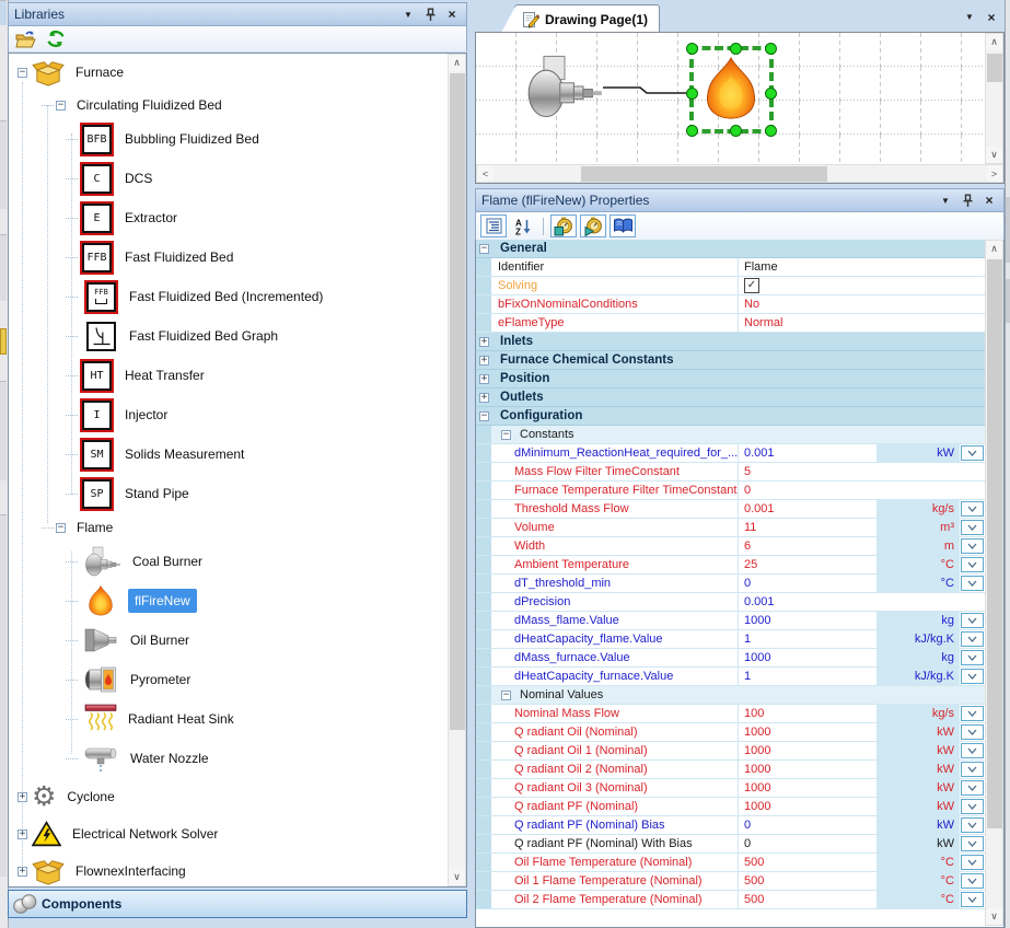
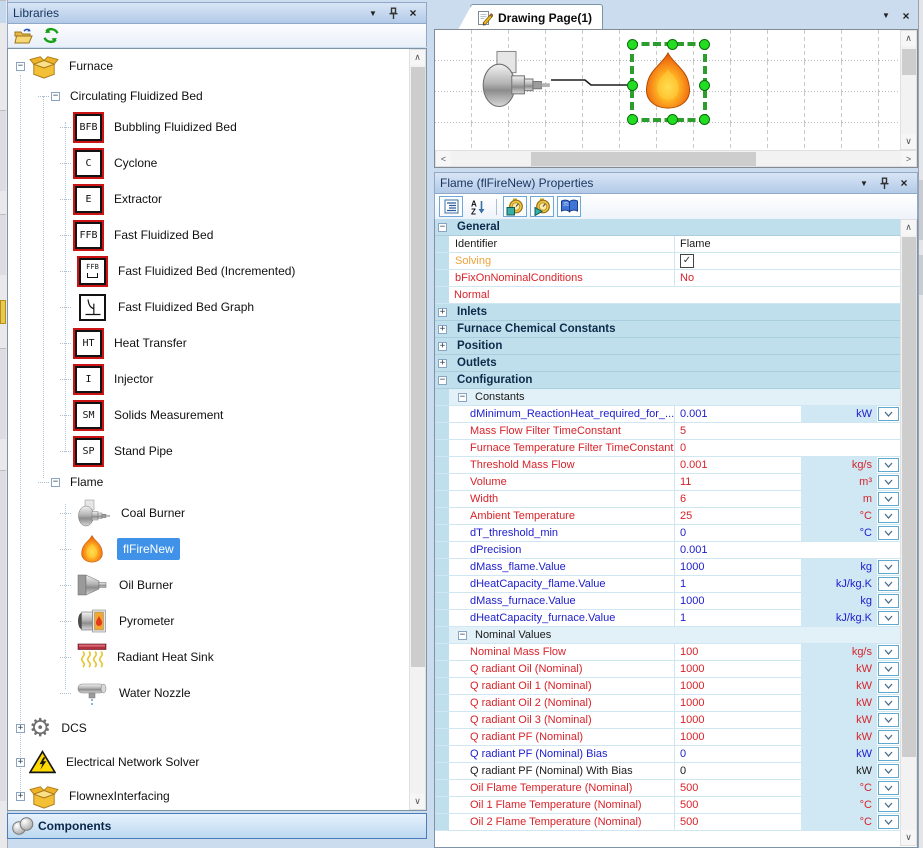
  Libraries
  ▼
  ×
  −
  Furnace
  −
  Circulating Fluidized Bed
  BFB
  Bubbling Fluidized Bed
  C
- DCS
+ Cyclone
  E
  Extractor
  FFB
  Fast Fluidized Bed
  FFB
  Fast Fluidized Bed (Incremented)
  Fast Fluidized Bed Graph
  HT
  Heat Transfer
  I
  Injector
  SM
  Solids Measurement
  SP
  Stand Pipe
  −
  Flame
  Coal Burner
  flFireNew
  Oil Burner
  Pyrometer
  Radiant Heat Sink
  Water Nozzle
  +
  ⚙
- Cyclone
+ DCS
  +
  Electrical Network Solver
  +
  FlownexInterfacing
  ∧
  ∨
  Components
  Drawing Page(1)
  ▼
  ×
  ∧
  ∨
  <
  >
  Flame (flFireNew) Properties
  ▼
  ×
  A
  Z
  −
  General
  Identifier
  Flame
  Solving
  ✓
  bFixOnNominalConditions
  No
- eFlameType
  Normal
  +
  Inlets
  +
  Furnace Chemical Constants
  +
  Position
  +
  Outlets
  −
  Configuration
  −
  Constants
  dMinimum_ReactionHeat_required_for_...
  0.001
  kW
  Mass Flow Filter TimeConstant
  5
  Furnace Temperature Filter TimeConstant
  0
  Threshold Mass Flow
  0.001
  kg/s
  Volume
  11
  m³
  Width
  6
  m
  Ambient Temperature
  25
  °C
  dT_threshold_min
  0
  °C
  dPrecision
  0.001
  dMass_flame.Value
  1000
  kg
  dHeatCapacity_flame.Value
  1
  kJ/kg.K
  dMass_furnace.Value
  1000
  kg
  dHeatCapacity_furnace.Value
  1
  kJ/kg.K
  −
  Nominal Values
  Nominal Mass Flow
  100
  kg/s
  Q radiant Oil (Nominal)
  1000
  kW
  Q radiant Oil 1 (Nominal)
  1000
  kW
  Q radiant Oil 2 (Nominal)
  1000
  kW
  Q radiant Oil 3 (Nominal)
  1000
  kW
  Q radiant PF (Nominal)
  1000
  kW
  Q radiant PF (Nominal) Bias
  0
  kW
  Q radiant PF (Nominal) With Bias
  0
  kW
  Oil Flame Temperature (Nominal)
  500
  °C
  Oil 1 Flame Temperature (Nominal)
  500
  °C
  Oil 2 Flame Temperature (Nominal)
  500
  °C
  ∧
  ∨
